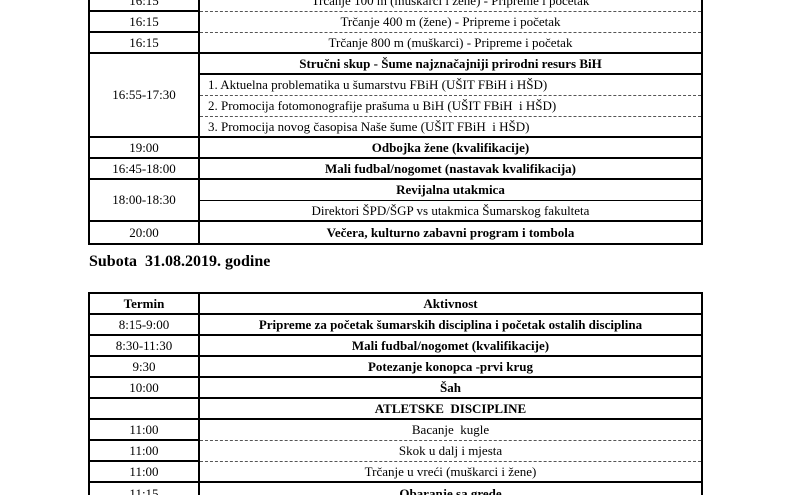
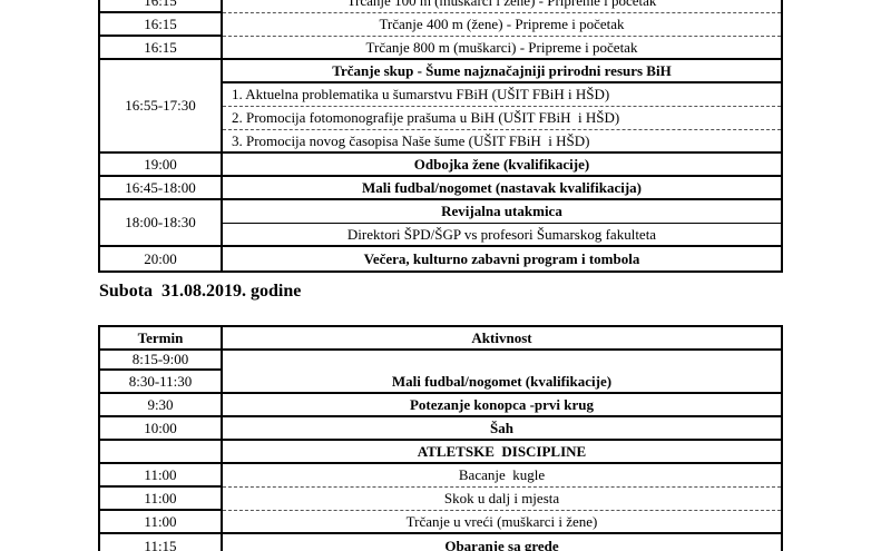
  16:15
  Trčanje 100 m (muškarci i žene) - Pripreme i početak
  16:15
  Trčanje 400 m (žene) - Pripreme i početak
  16:15
  Trčanje 800 m (muškarci) - Pripreme i početak
  16:55-17:30
- Stručni skup - Šume najznačajniji prirodni resurs BiH
+ Trčanje skup - Šume najznačajniji prirodni resurs BiH
  1. Aktuelna problematika u šumarstvu FBiH (UŠIT FBiH i HŠD)
  2. Promocija fotomonografije prašuma u BiH (UŠIT FBiH i HŠD)
  3. Promocija novog časopisa Naše šume (UŠIT FBiH i HŠD)
  19:00
  Odbojka žene (kvalifikacije)
  16:45-18:00
  Mali fudbal/nogomet (nastavak kvalifikacija)
  18:00-18:30
  Revijalna utakmica
- Direktori ŠPD/ŠGP vs utakmica Šumarskog fakulteta
+ Direktori ŠPD/ŠGP vs profesori Šumarskog fakulteta
  20:00
  Večera, kulturno zabavni program i tombola
  Subota 31.08.2019. godine
  Termin
  Aktivnost
  8:15-9:00
- Pripreme za početak šumarskih disciplina i početak ostalih disciplina
  8:30-11:30
  Mali fudbal/nogomet (kvalifikacije)
  9:30
  Potezanje konopca -prvi krug
  10:00
  Šah
  ATLETSKE DISCIPLINE
  11:00
  Bacanje kugle
  11:00
  Skok u dalj i mjesta
  11:00
  Trčanje u vreći (muškarci i žene)
  11:15
  Obaranje sa grede
